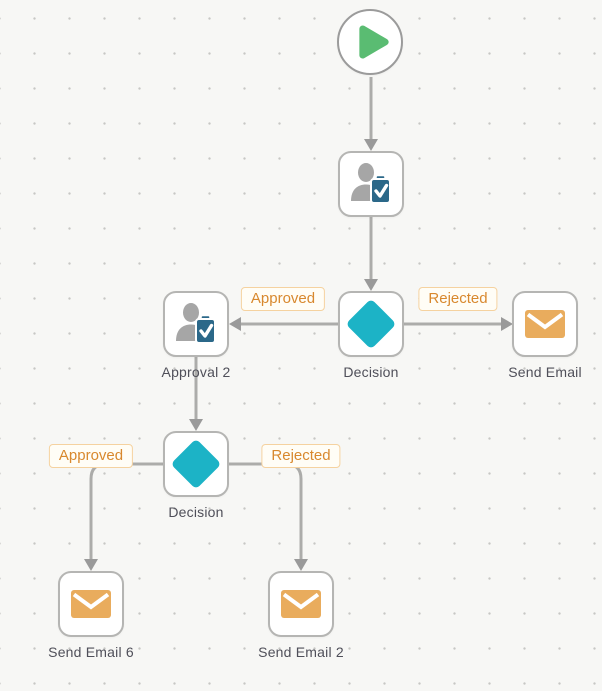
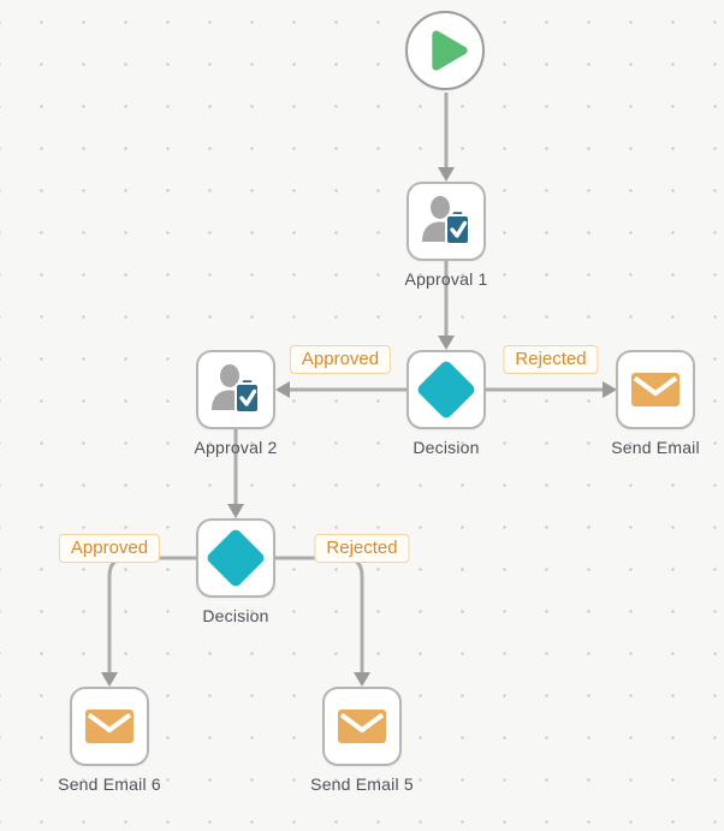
+ Approval 1
  Decision
  Approval 2
  Send Email
  Decision
  Send Email 6
- Send Email 2
+ Send Email 5
  Approved
  Rejected
  Approved
  Rejected
